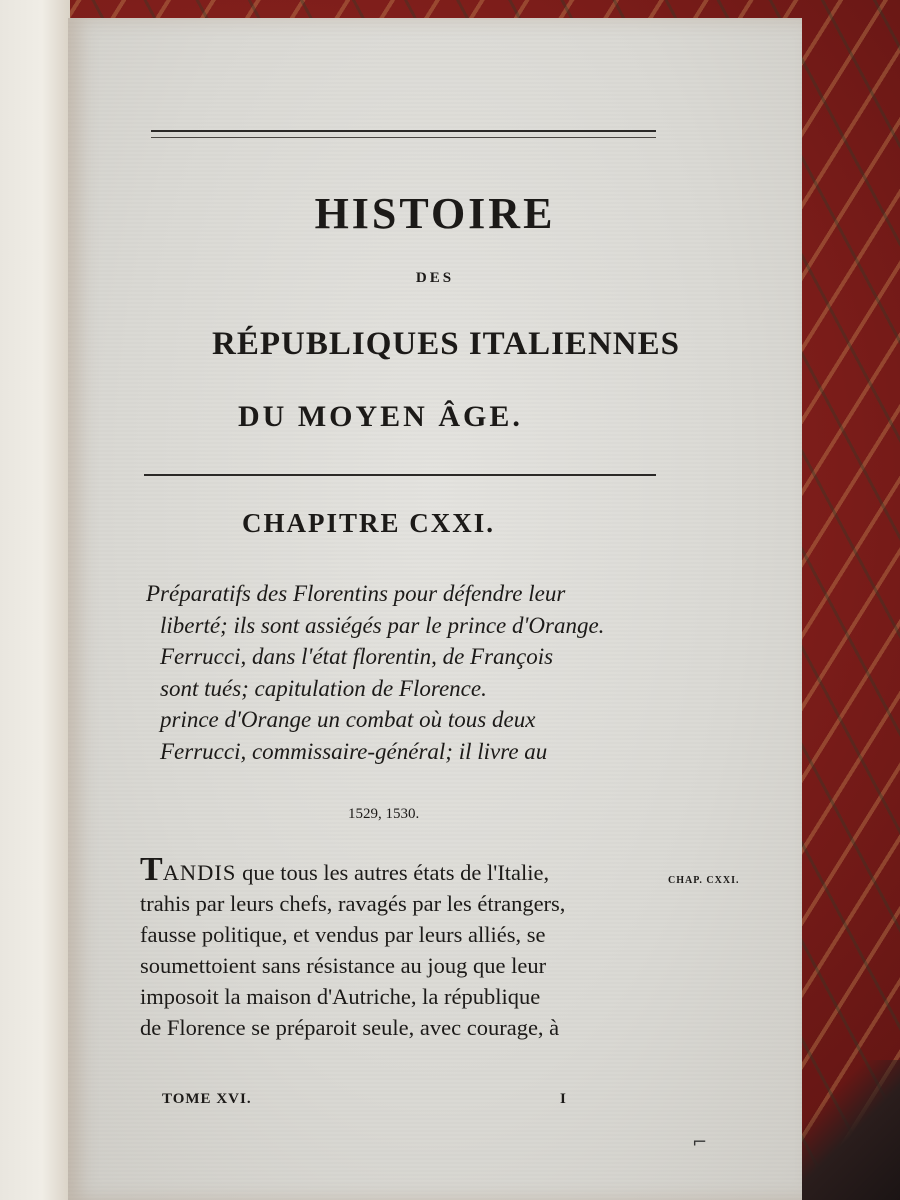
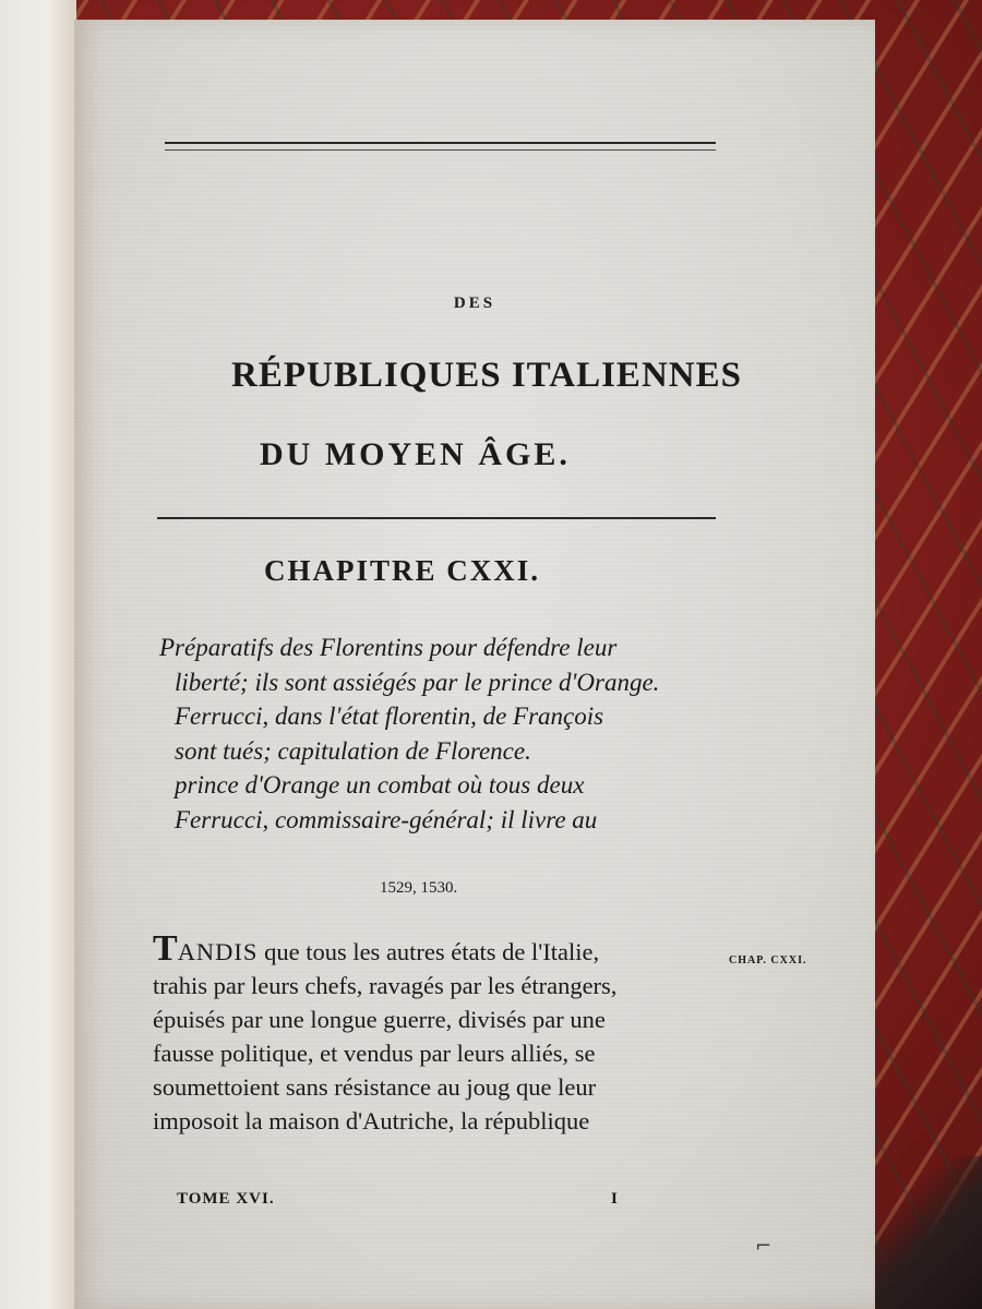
- HISTOIRE
  DES
  RÉPUBLIQUES ITALIENNES
  DU MOYEN ÂGE.
  CHAPITRE CXXI.
  Préparatifs des Florentins pour défendre leur
  liberté; ils sont assiégés par le prince d'Orange.
  Ferrucci, dans l'état florentin, de François
  sont tués; capitulation de Florence.
  prince d'Orange un combat où tous deux
  Ferrucci, commissaire-général; il livre au
  1529, 1530.
  TANDIS que tous les autres états de l'Italie,
  trahis par leurs chefs, ravagés par les étrangers,
+ épuisés par une longue guerre, divisés par une
  fausse politique, et vendus par leurs alliés, se
  soumettoient sans résistance au joug que leur
  imposoit la maison d'Autriche, la république
- de Florence se préparoit seule, avec courage, à
  CHAP. CXXI.
  TOME XVI.
  I
  ⌐
